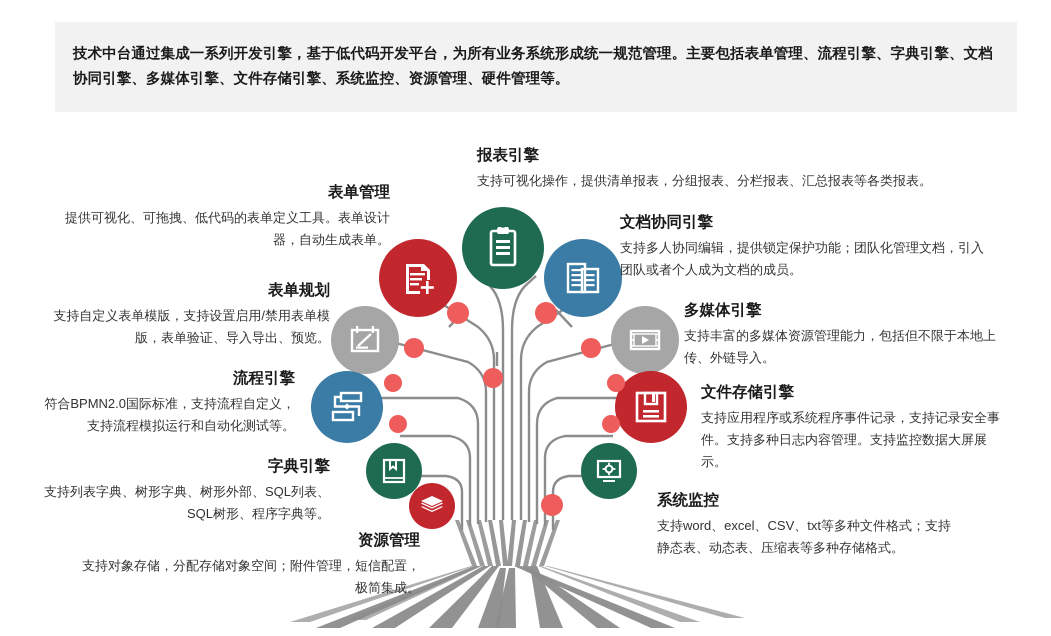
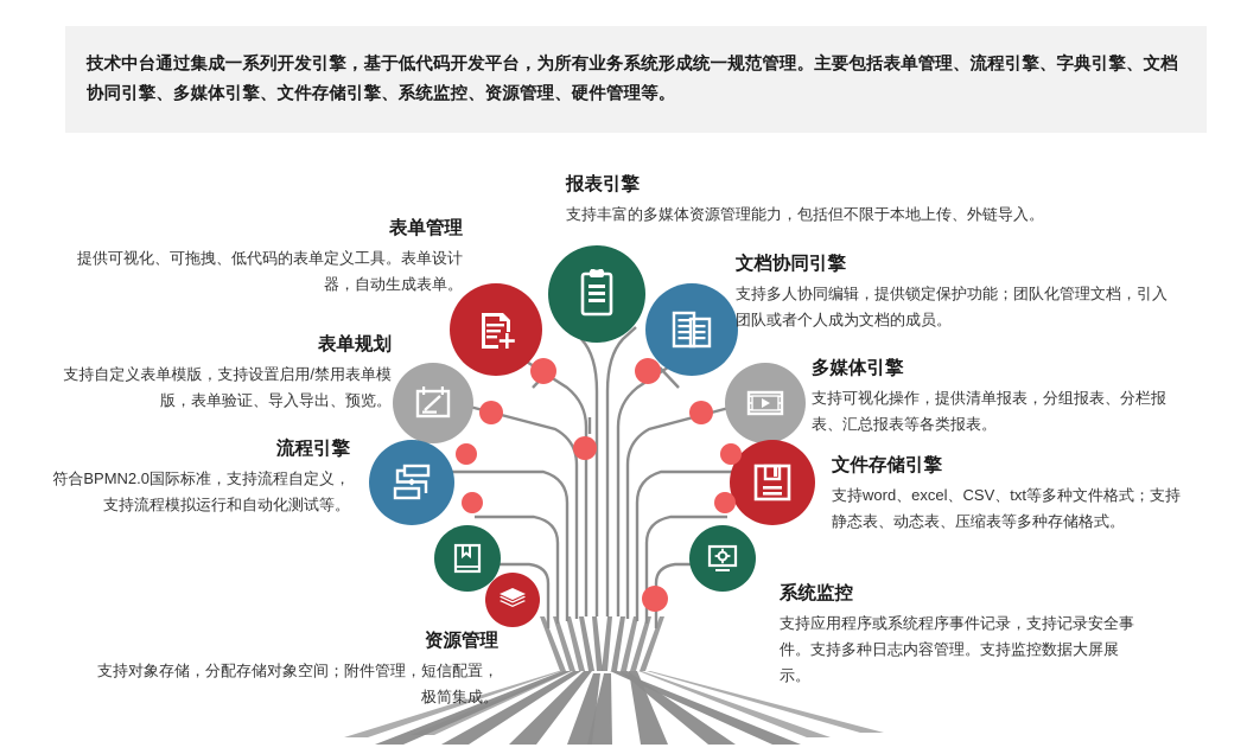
  技术中台通过集成一系列开发引擎，基于低代码开发平台，为所有业务系统形成统一规范管理。主要包括表单管理、流程引擎、字典引擎、文档协同引擎、多媒体引擎、文件存储引擎、系统监控、资源管理、硬件管理等。
  表单管理
  提供可视化、可拖拽、低代码的表单定义工具。表单设计器，自动生成表单。
  表单规划
  支持自定义表单模版，支持设置启用/禁用表单模版，表单验证、导入导出、预览。
  流程引擎
  符合BPMN2.0国际标准，支持流程自定义，支持流程模拟运行和自动化测试等。
- 字典引擎
- 支持列表字典、树形字典、树形外部、SQL列表、SQL树形、程序字典等。
  资源管理
  支持对象存储，分配存储对象空间；附件管理，短信配置，极简集成。
  报表引擎
- 支持可视化操作，提供清单报表，分组报表、分栏报表、汇总报表等各类报表。
+ 支持丰富的多媒体资源管理能力，包括但不限于本地上传、外链导入。
  文档协同引擎
  支持多人协同编辑，提供锁定保护功能；团队化管理文档，引入团队或者个人成为文档的成员。
  多媒体引擎
- 支持丰富的多媒体资源管理能力，包括但不限于本地上传、外链导入。
+ 支持可视化操作，提供清单报表，分组报表、分栏报表、汇总报表等各类报表。
  文件存储引擎
- 支持应用程序或系统程序事件记录，支持记录安全事件。支持多种日志内容管理。支持监控数据大屏展示。
+ 支持word、excel、CSV、txt等多种文件格式；支持静态表、动态表、压缩表等多种存储格式。
  系统监控
- 支持word、excel、CSV、txt等多种文件格式；支持静态表、动态表、压缩表等多种存储格式。
+ 支持应用程序或系统程序事件记录，支持记录安全事件。支持多种日志内容管理。支持监控数据大屏展示。
